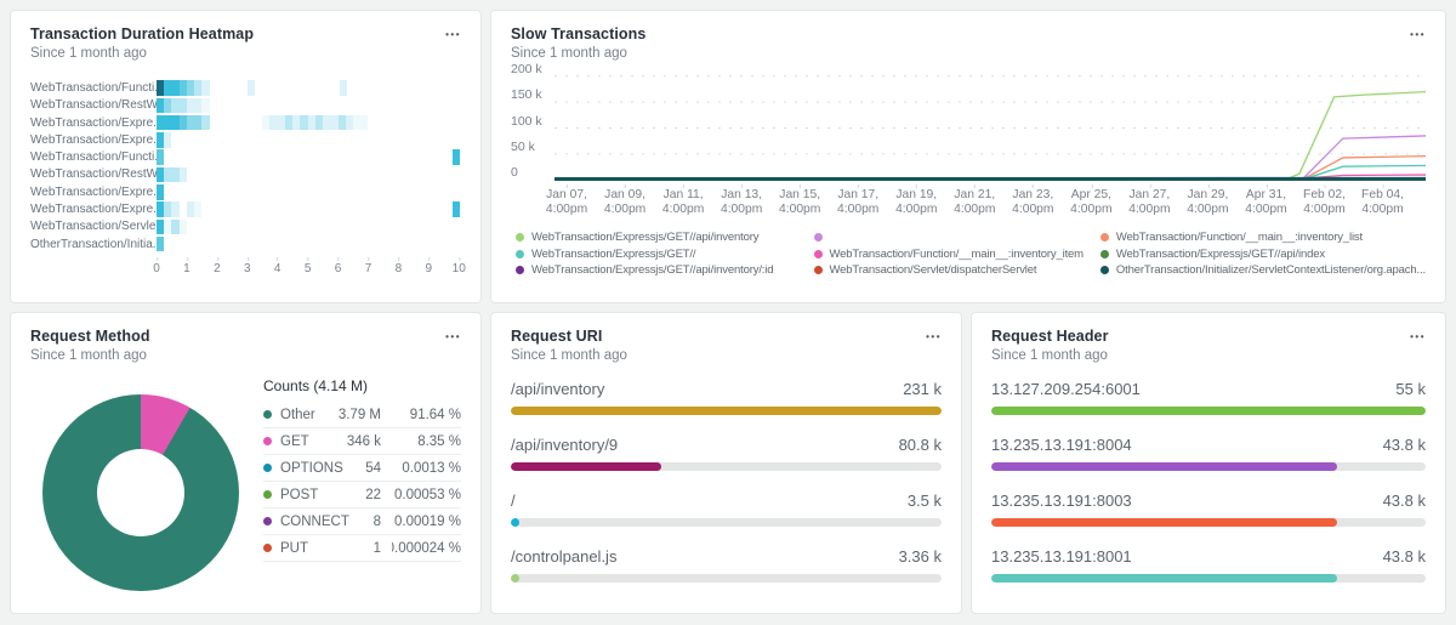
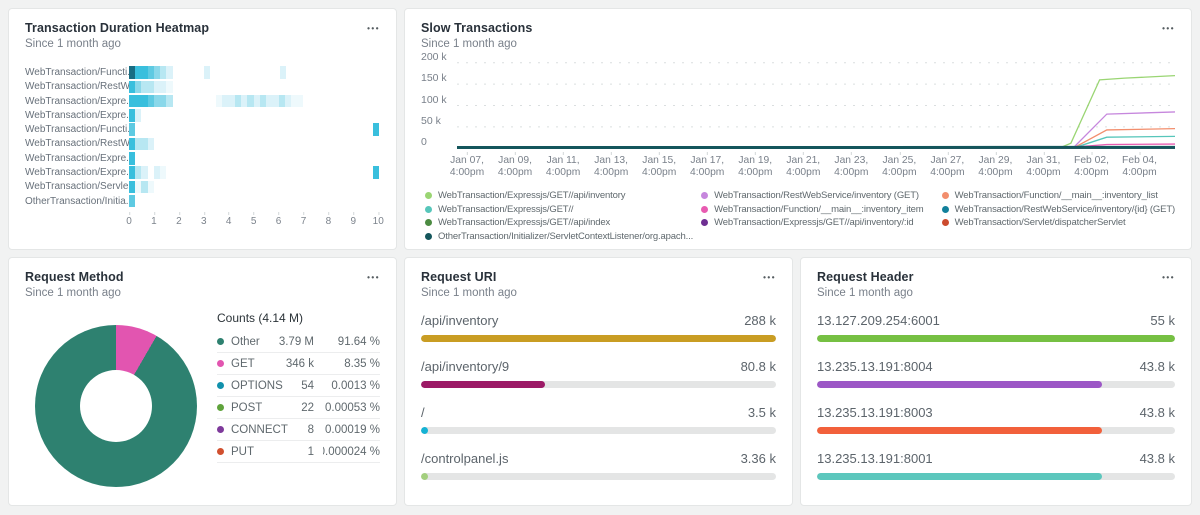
  Transaction Duration Heatmap
  Since 1 month ago
  WebTransaction/Functi
  WebTransaction/RestW
  WebTransaction/Expre.
  WebTransaction/Expre.
  WebTransaction/Functi
  WebTransaction/RestW
  WebTransaction/Expre.
  WebTransaction/Expre.
  WebTransaction/Servle
  OtherTransaction/Initia.
  0
  1
  2
  3
  4
  5
  6
  7
  8
  9
  10
  Slow Transactions
  Since 1 month ago
  0
  50 k
  100 k
  150 k
  200 k
  Jan 07,
  4:00pm
  Jan 09,
  4:00pm
  Jan 11,
  4:00pm
  Jan 13,
  4:00pm
  Jan 15,
  4:00pm
  Jan 17,
  4:00pm
  Jan 19,
  4:00pm
  Jan 21,
  4:00pm
  Jan 23,
  4:00pm
- Apr 25,
+ Jan 25,
  4:00pm
  Jan 27,
  4:00pm
  Jan 29,
  4:00pm
- Apr 31,
+ Jan 31,
  4:00pm
  Feb 02,
  4:00pm
  Feb 04,
  4:00pm
  WebTransaction/Expressjs/GET//api/inventory
+ WebTransaction/RestWebService/inventory (GET)
  WebTransaction/Function/__main__:inventory_list
  WebTransaction/Expressjs/GET//
  WebTransaction/Function/__main__:inventory_item
+ WebTransaction/RestWebService/inventory/{id} (GET)
  WebTransaction/Expressjs/GET//api/index
  WebTransaction/Expressjs/GET//api/inventory/:id
  WebTransaction/Servlet/dispatcherServlet
  OtherTransaction/Initializer/ServletContextListener/org.apach...
  Request Method
  Since 1 month ago
  Counts (4.14 M)
  Other
  3.79 M
  91.64 %
  GET
  346 k
  8.35 %
  OPTIONS
  54
  0.0013 %
  POST
  22
  0.00053 %
  CONNECT
  8
  0.00019 %
  PUT
  1
  .000024 %
  Request URI
  Since 1 month ago
  /api/inventory
- 231 k
+ 288 k
  /api/inventory/9
  80.8 k
  /
  3.5 k
  /controlpanel.js
  3.36 k
  Request Header
  Since 1 month ago
  13.127.209.254:6001
  55 k
  13.235.13.191:8004
  43.8 k
  13.235.13.191:8003
  43.8 k
  13.235.13.191:8001
  43.8 k
